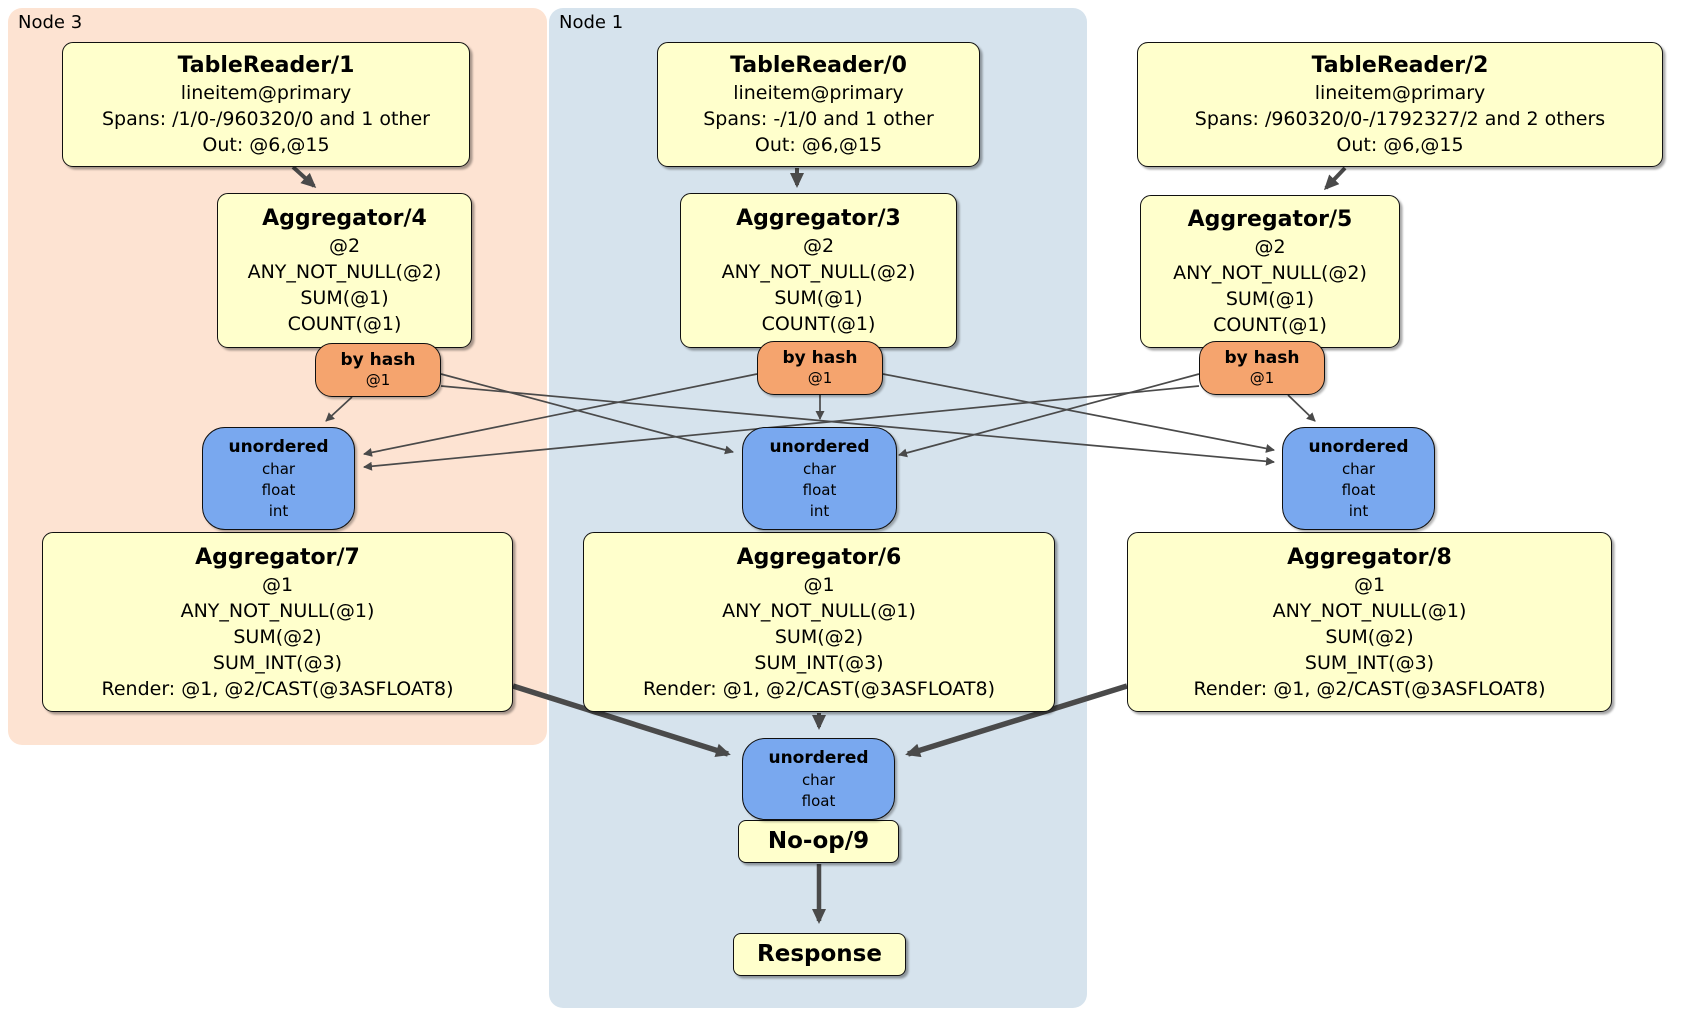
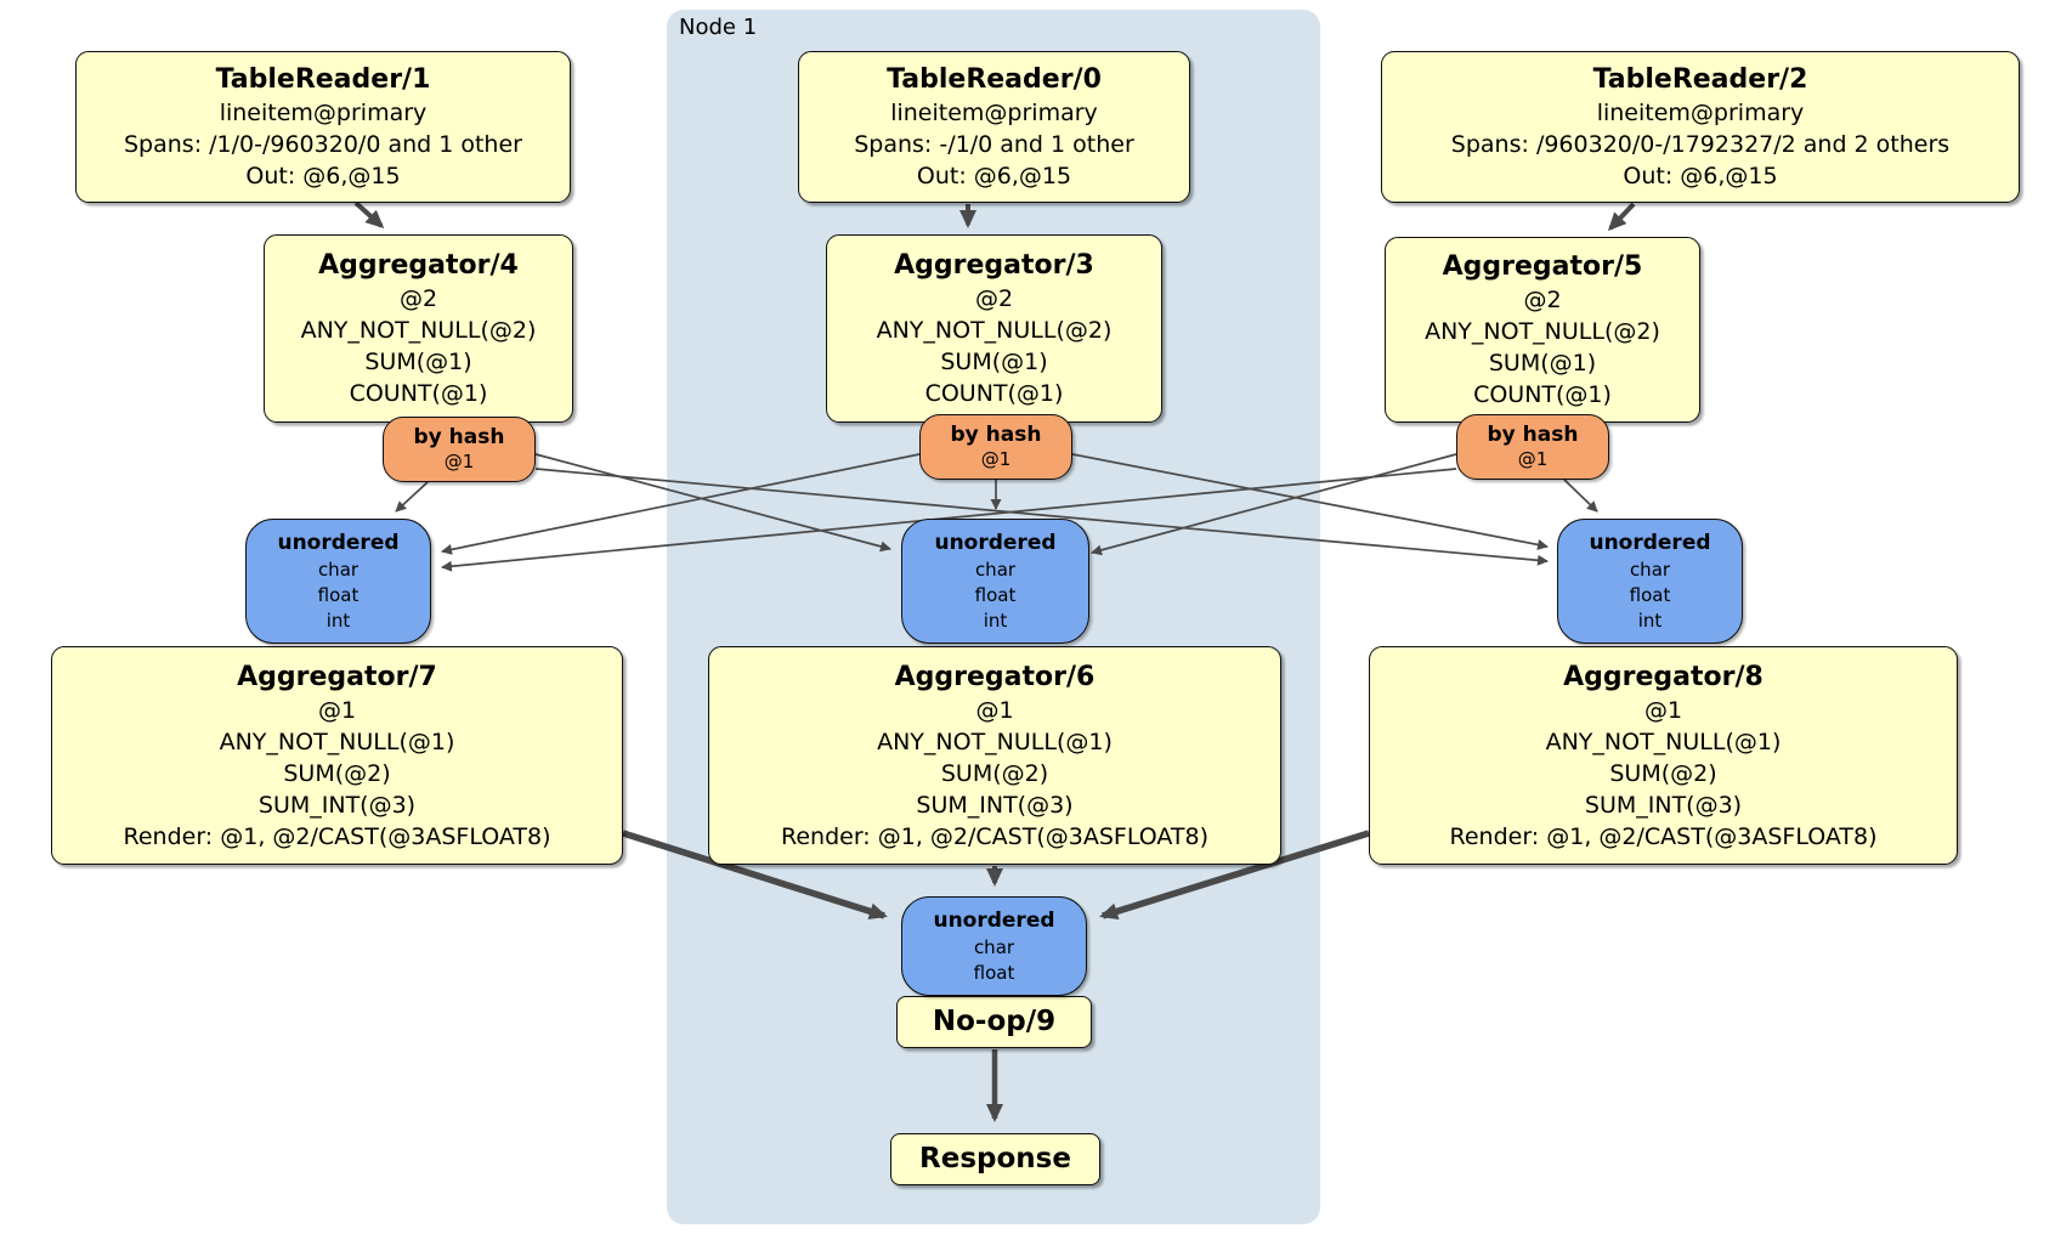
- Node 3
  Node 1
  TableReader/1
  lineitem@primary
  Spans: /1/0-/960320/0 and 1 other
  Out: @6,@15
  TableReader/0
  lineitem@primary
  Spans: -/1/0 and 1 other
  Out: @6,@15
  TableReader/2
  lineitem@primary
  Spans: /960320/0-/1792327/2 and 2 others
  Out: @6,@15
  Aggregator/4
  @2
  ANY_NOT_NULL(@2)
  SUM(@1)
  COUNT(@1)
  Aggregator/3
  @2
  ANY_NOT_NULL(@2)
  SUM(@1)
  COUNT(@1)
  Aggregator/5
  @2
  ANY_NOT_NULL(@2)
  SUM(@1)
  COUNT(@1)
  by hash
  @1
  by hash
  @1
  by hash
  @1
  unordered
  char
  float
  int
  unordered
  char
  float
  int
  unordered
  char
  float
  int
  Aggregator/7
  @1
  ANY_NOT_NULL(@1)
  SUM(@2)
  SUM_INT(@3)
  Render: @1, @2/CAST(@3ASFLOAT8)
  Aggregator/6
  @1
  ANY_NOT_NULL(@1)
  SUM(@2)
  SUM_INT(@3)
  Render: @1, @2/CAST(@3ASFLOAT8)
  Aggregator/8
  @1
  ANY_NOT_NULL(@1)
  SUM(@2)
  SUM_INT(@3)
  Render: @1, @2/CAST(@3ASFLOAT8)
  unordered
  char
  float
  No-op/9
  Response
